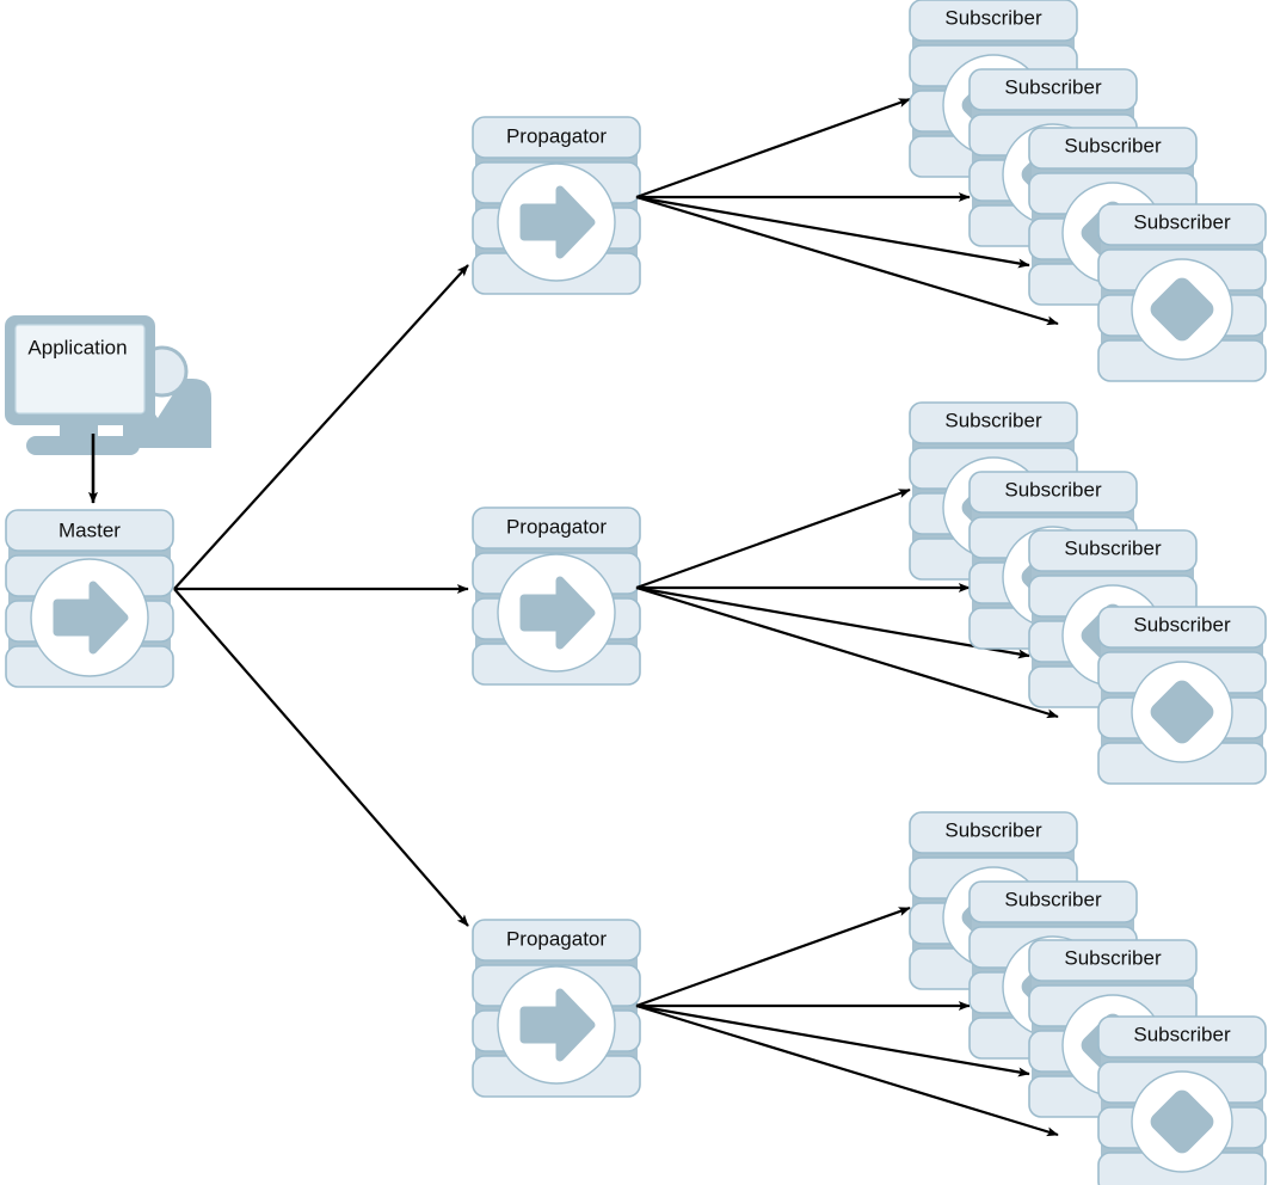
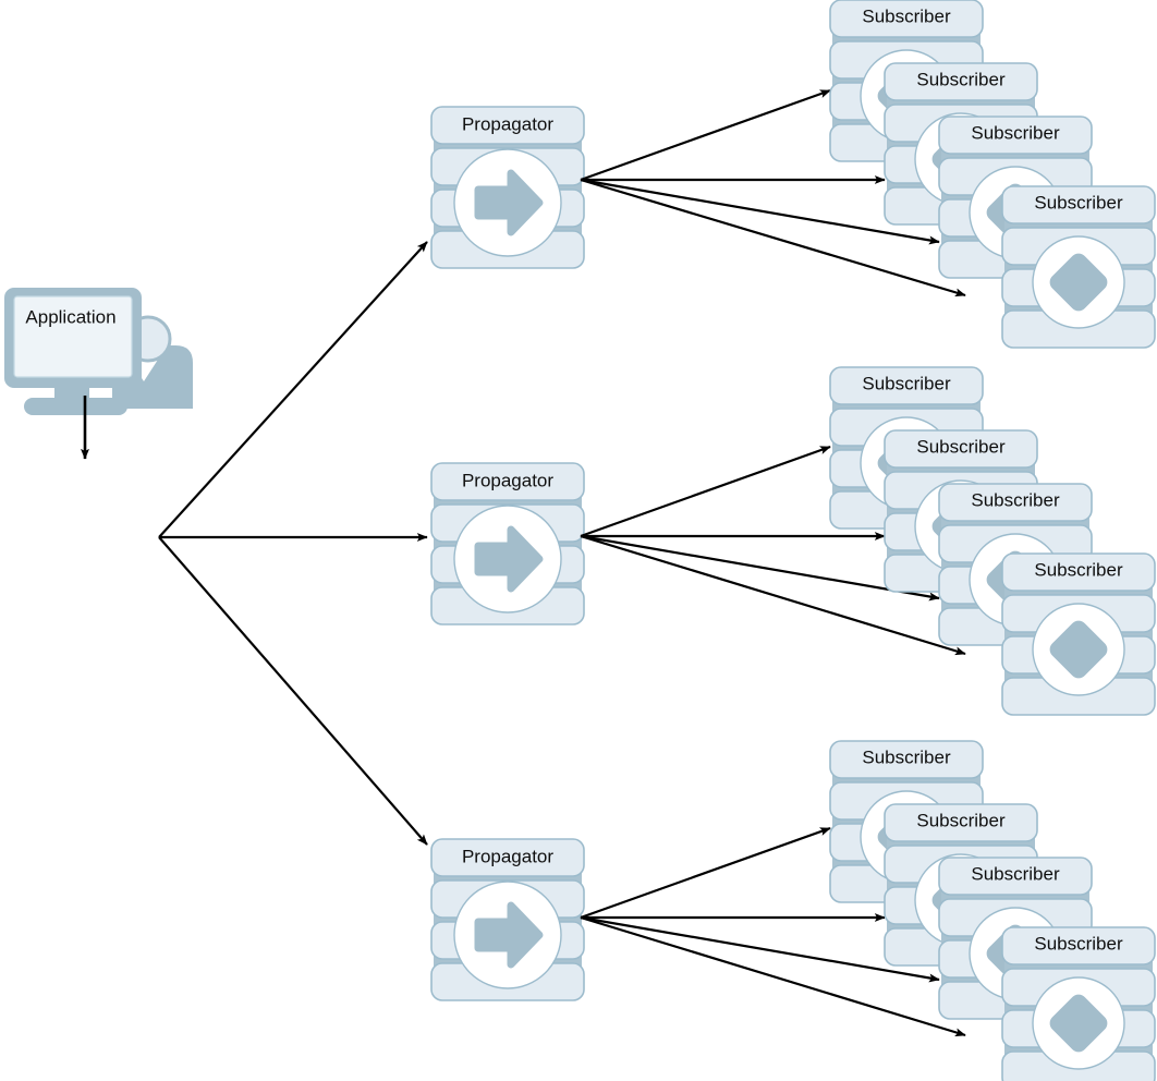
  Application
- Master
  Propagator
  Subscriber
  Subscriber
  Subscriber
  Subscriber
  Propagator
  Subscriber
  Subscriber
  Subscriber
  Subscriber
  Propagator
  Subscriber
  Subscriber
  Subscriber
  Subscriber
